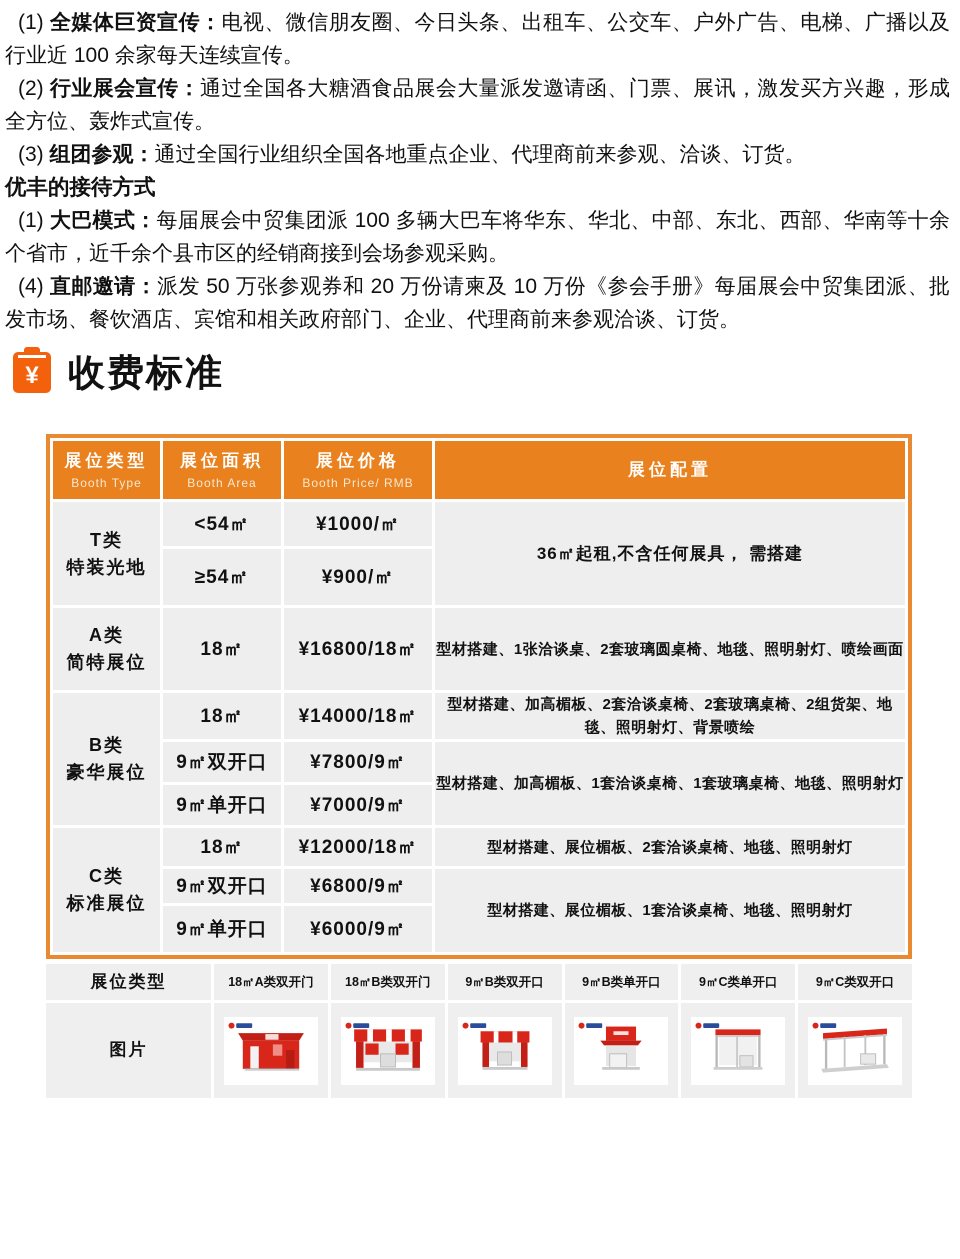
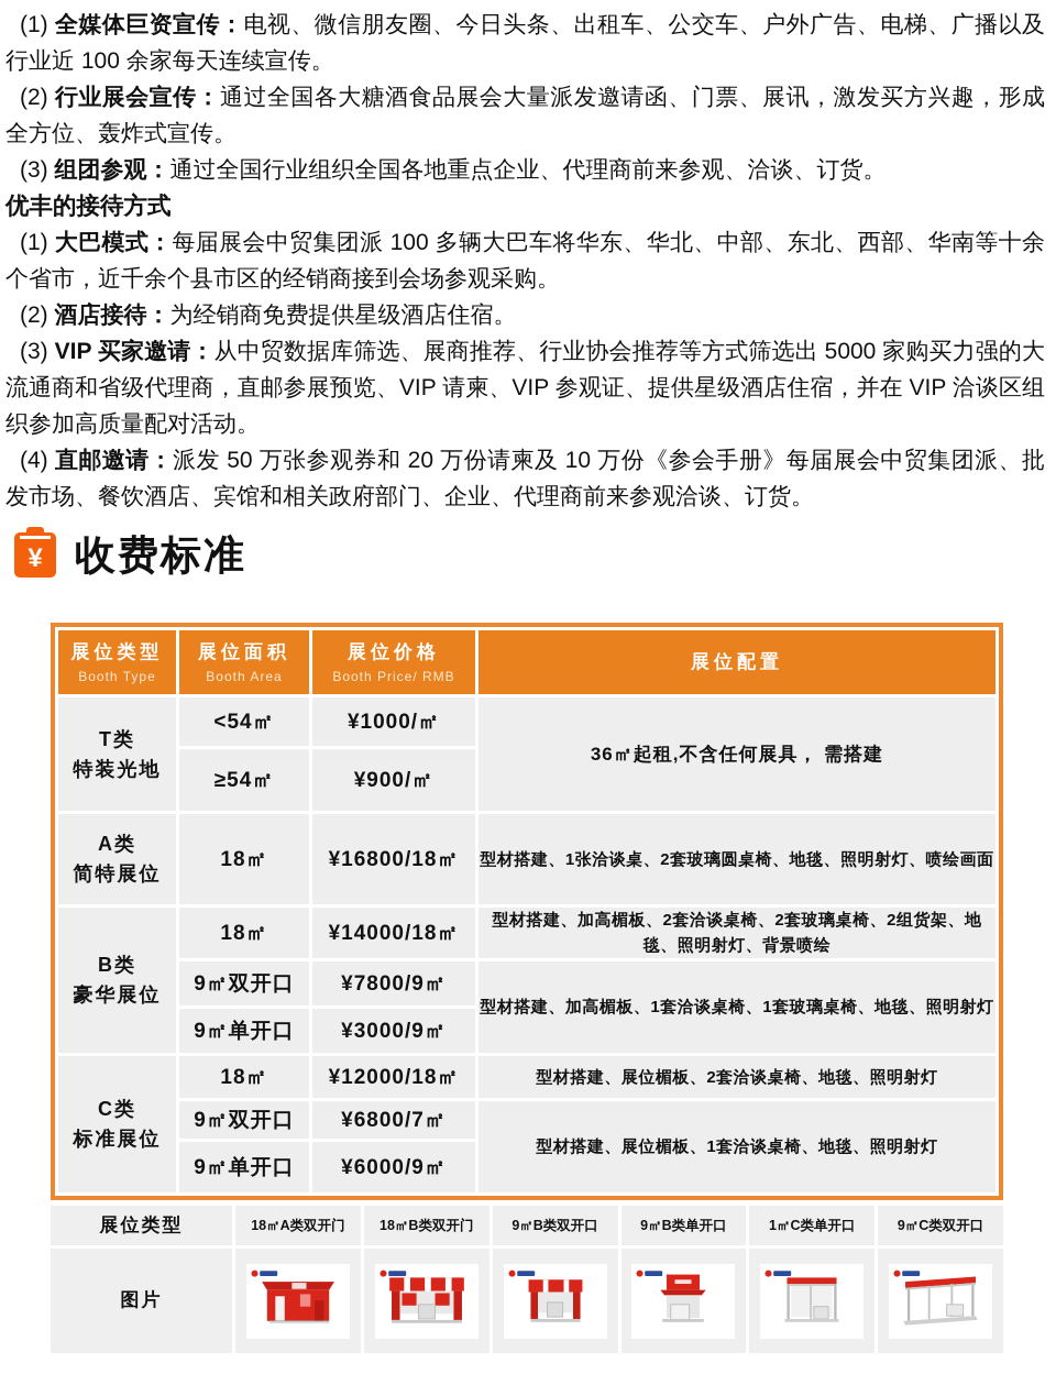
  (1) 全媒体巨资宣传：电视、微信朋友圈、今日头条、出租车、公交车、户外广告、电梯、广播以及行业近 100 余家每天连续宣传。
  (2) 行业展会宣传：通过全国各大糖酒食品展会大量派发邀请函、门票、展讯，激发买方兴趣，形成全方位、轰炸式宣传。
  (3) 组团参观：通过全国行业组织全国各地重点企业、代理商前来参观、洽谈、订货。
  优丰的接待方式
  (1) 大巴模式：每届展会中贸集团派 100 多辆大巴车将华东、华北、中部、东北、西部、华南等十余个省市，近千余个县市区的经销商接到会场参观采购。
+ (2) 酒店接待：为经销商免费提供星级酒店住宿。
+ (3) VIP 买家邀请：从中贸数据库筛选、展商推荐、行业协会推荐等方式筛选出 5000 家购买力强的大流通商和省级代理商，直邮参展预览、VIP 请柬、VIP 参观证、提供星级酒店住宿，并在 VIP 洽谈区组织参加高质量配对活动。
  (4) 直邮邀请：派发 50 万张参观券和 20 万份请柬及 10 万份《参会手册》每届展会中贸集团派、批发市场、餐饮酒店、宾馆和相关政府部门、企业、代理商前来参观洽谈、订货。
  ¥
  收费标准
  展位类型Booth Type	展位面积Booth Area	展位价格Booth Price/ RMB	展位配置
  T类特装光地	<54㎡	¥1000/㎡	36㎡起租,不含任何展具， 需搭建
  ≥54㎡	¥900/㎡
  A类简特展位	18㎡	¥16800/18㎡	型材搭建、1张洽谈桌、2套玻璃圆桌椅、地毯、照明射灯、喷绘画面
  B类豪华展位	18㎡	¥14000/18㎡	型材搭建、加高楣板、2套洽谈桌椅、2套玻璃桌椅、2组货架、地毯、照明射灯、背景喷绘
  9㎡双开口	¥7800/9㎡	型材搭建、加高楣板、1套洽谈桌椅、1套玻璃桌椅、地毯、照明射灯
- 9㎡单开口	¥7000/9㎡
+ 9㎡单开口	¥3000/9㎡
  C类标准展位	18㎡	¥12000/18㎡	型材搭建、展位楣板、2套洽谈桌椅、地毯、照明射灯
- 9㎡双开口	¥6800/9㎡	型材搭建、展位楣板、1套洽谈桌椅、地毯、照明射灯
+ 9㎡双开口	¥6800/7㎡	型材搭建、展位楣板、1套洽谈桌椅、地毯、照明射灯
  9㎡单开口	¥6000/9㎡
  展位类型
  18㎡A类双开门
  18㎡B类双开门
  9㎡B类双开口
  9㎡B类单开口
- 9㎡C类单开口
+ 1㎡C类单开口
  9㎡C类双开口
  图片
